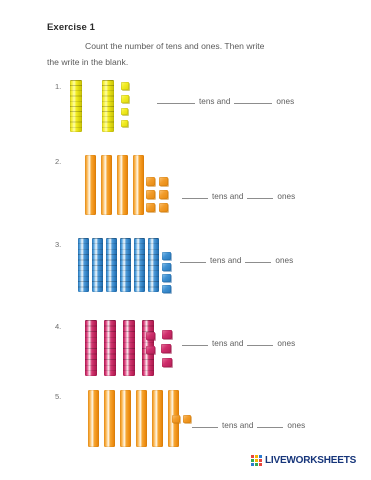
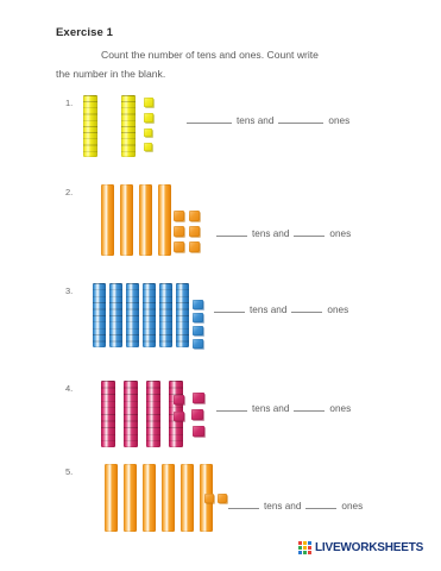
  Exercise 1
- Count the number of tens and ones. Then write
+ Count the number of tens and ones. Count write
- the write in the blank.
+ the number in the blank.
  1.
  tens and
  ones
  2.
  tens and
  ones
  3.
  tens and
  ones
  4.
  tens and
  ones
  5.
  tens and
  ones
  LIVEWORKSHEETS
